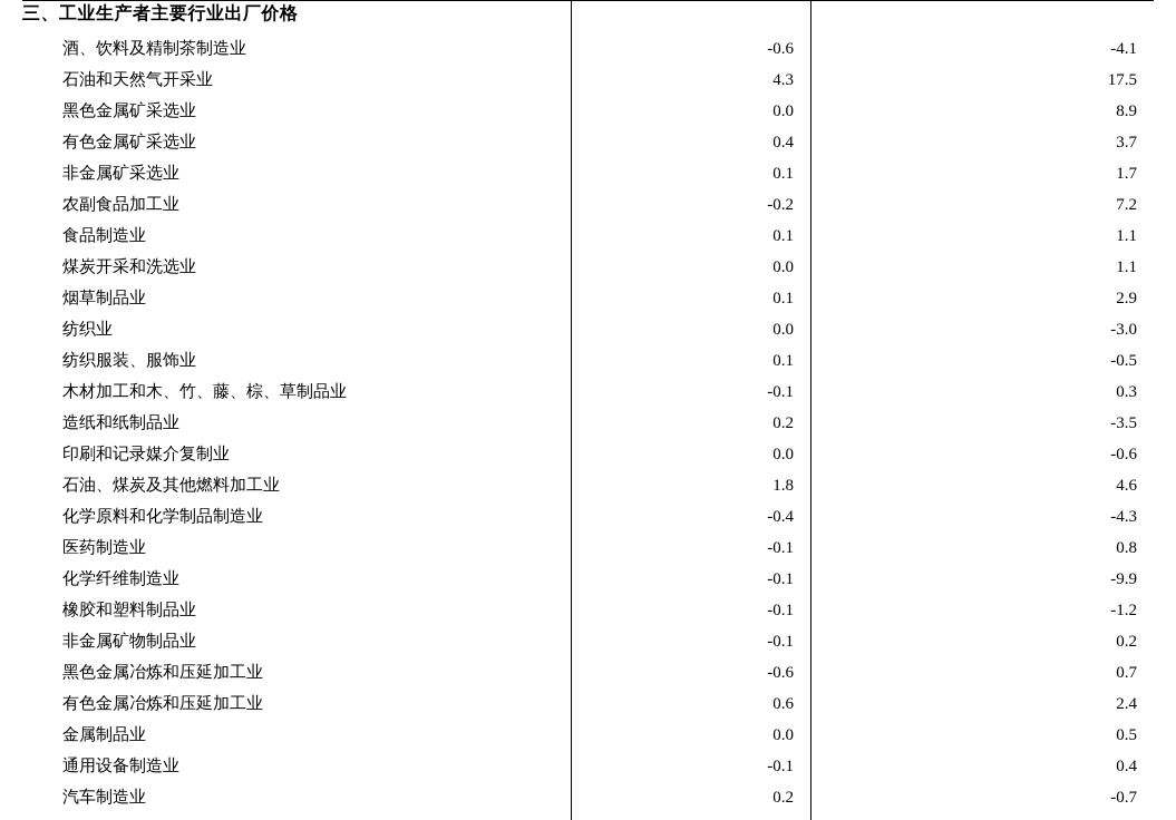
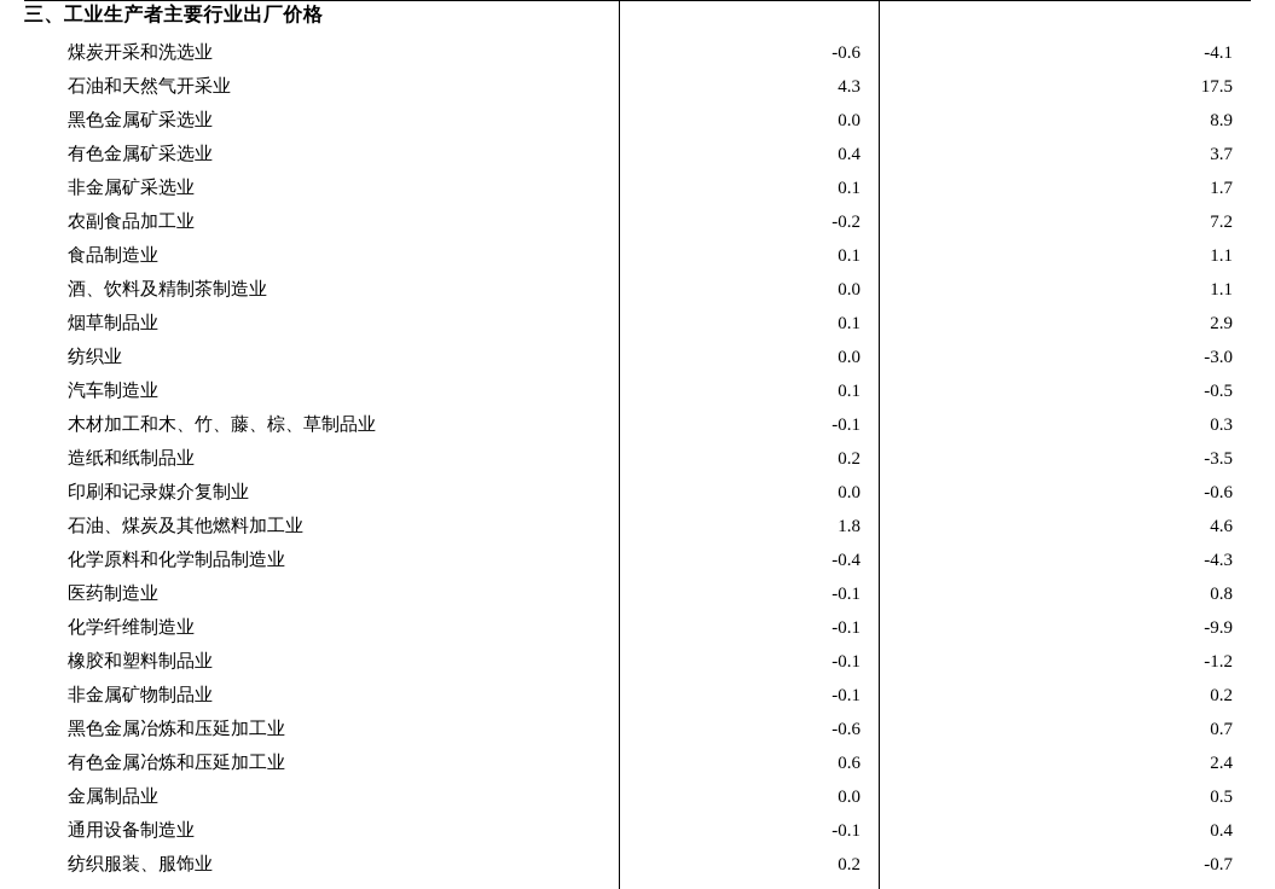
  三、工业生产者主要行业出厂价格
- 酒、饮料及精制茶制造业
+ 煤炭开采和洗选业
  -0.6
  -4.1
  石油和天然气开采业
  4.3
  17.5
  黑色金属矿采选业
  0.0
  8.9
  有色金属矿采选业
  0.4
  3.7
  非金属矿采选业
  0.1
  1.7
  农副食品加工业
  -0.2
  7.2
  食品制造业
  0.1
  1.1
- 煤炭开采和洗选业
+ 酒、饮料及精制茶制造业
  0.0
  1.1
  烟草制品业
  0.1
  2.9
  纺织业
  0.0
  -3.0
- 纺织服装、服饰业
+ 汽车制造业
  0.1
  -0.5
  木材加工和木、竹、藤、棕、草制品业
  -0.1
  0.3
  造纸和纸制品业
  0.2
  -3.5
  印刷和记录媒介复制业
  0.0
  -0.6
  石油、煤炭及其他燃料加工业
  1.8
  4.6
  化学原料和化学制品制造业
  -0.4
  -4.3
  医药制造业
  -0.1
  0.8
  化学纤维制造业
  -0.1
  -9.9
  橡胶和塑料制品业
  -0.1
  -1.2
  非金属矿物制品业
  -0.1
  0.2
  黑色金属冶炼和压延加工业
  -0.6
  0.7
  有色金属冶炼和压延加工业
  0.6
  2.4
  金属制品业
  0.0
  0.5
  通用设备制造业
  -0.1
  0.4
- 汽车制造业
+ 纺织服装、服饰业
  0.2
  -0.7
